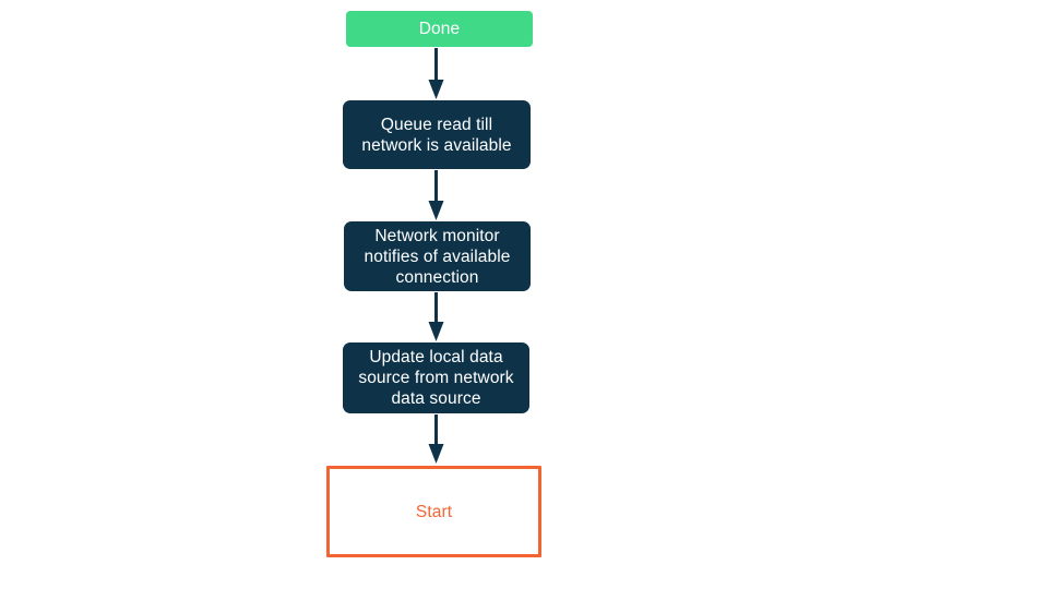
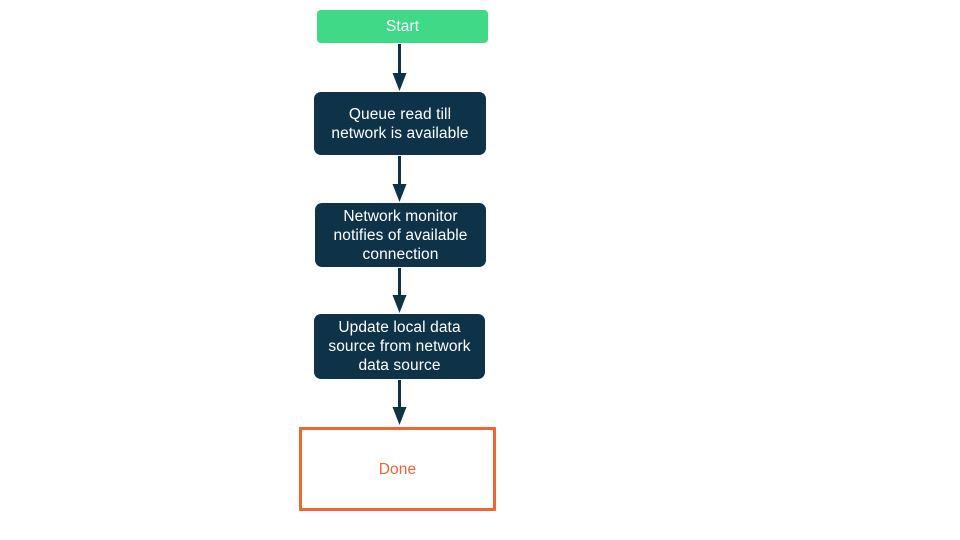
- Done
+ Start
  Queue read till
  network is available
  Network monitor
  notifies of available
  connection
  Update local data
  source from network
  data source
- Start
+ Done
